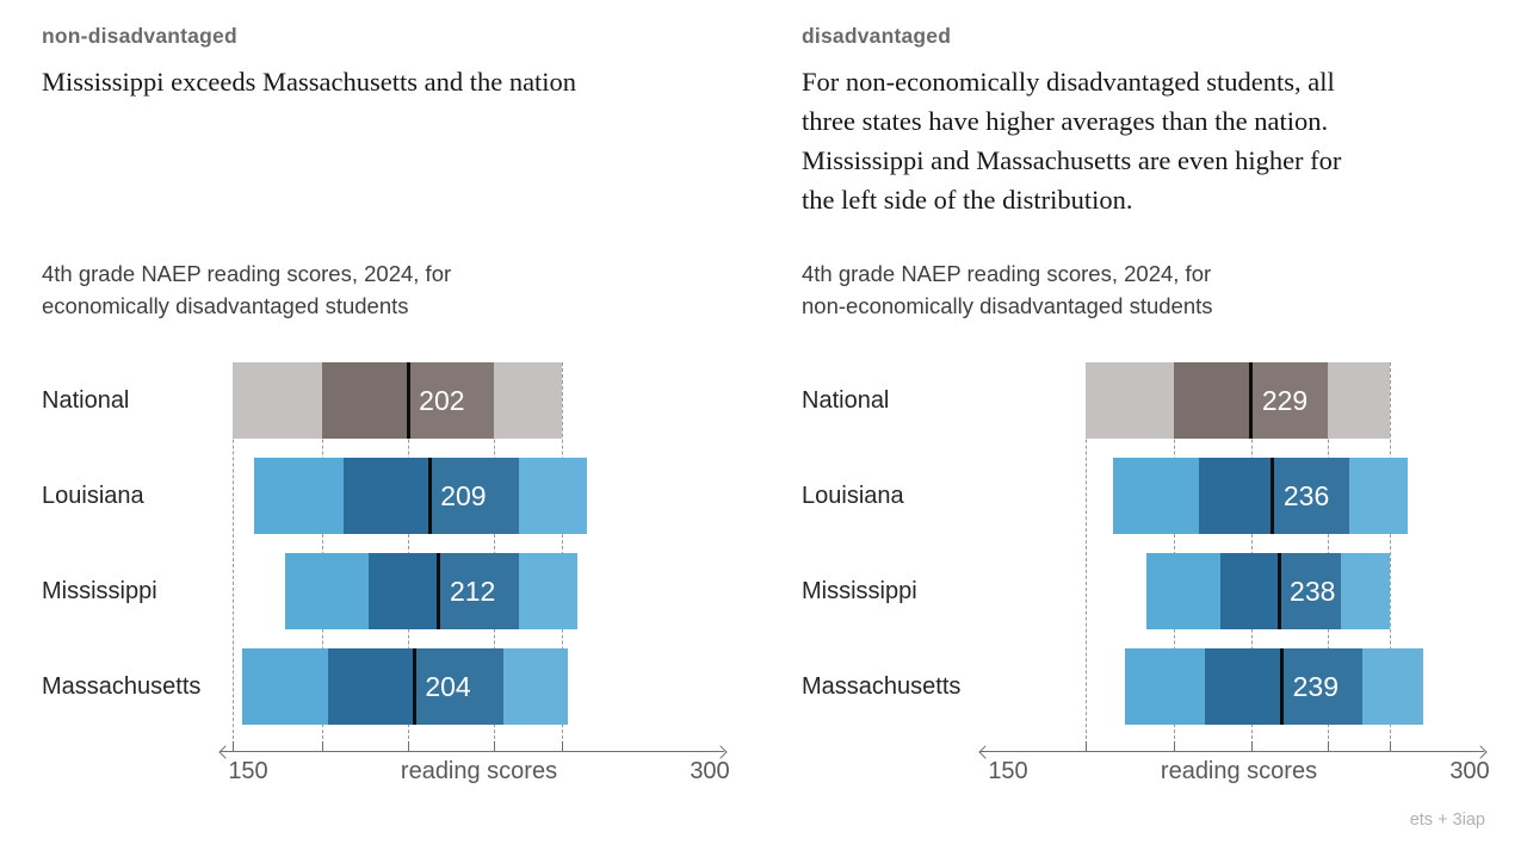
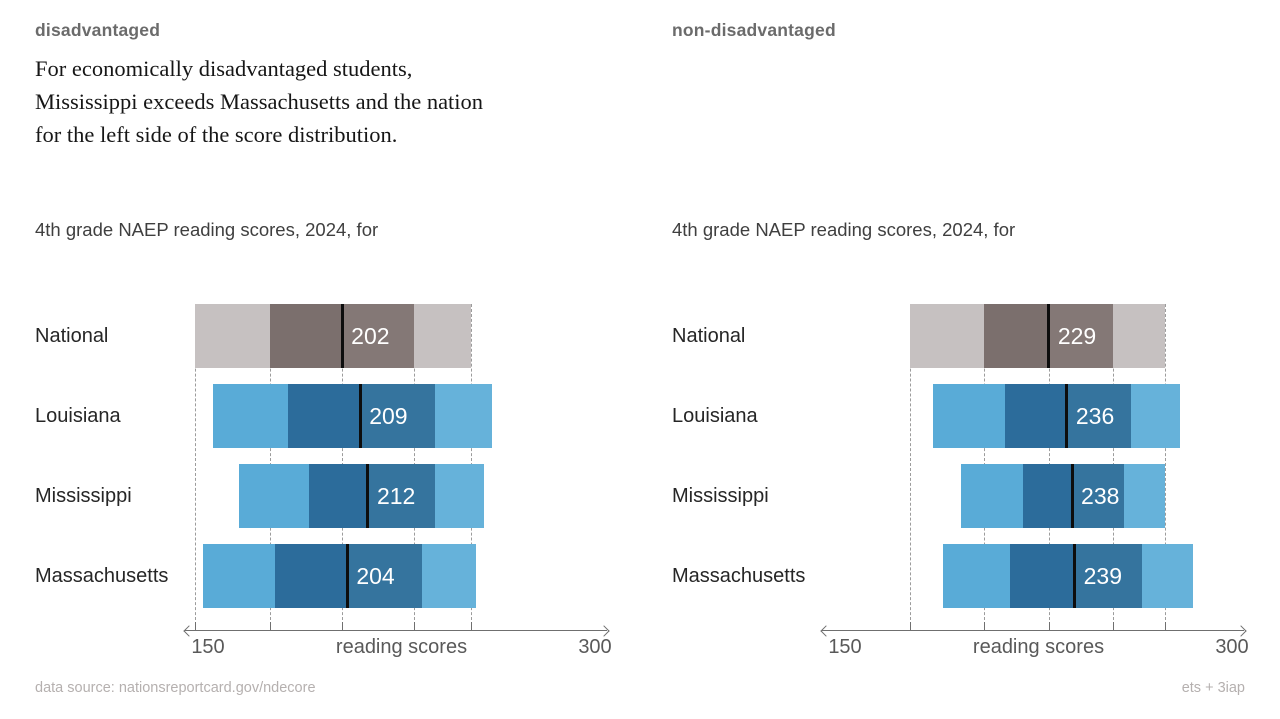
- non-disadvantaged
+ disadvantaged
+ For economically disadvantaged students,
  Mississippi exceeds Massachusetts and the nation
+ for the left side of the score distribution.
  4th grade NAEP reading scores, 2024, for
- economically disadvantaged students
  National
  202
  Louisiana
  209
  Mississippi
  212
  Massachusetts
  204
  150
  reading scores
  300
+ data source: nationsreportcard.gov/ndecore
- disadvantaged
+ non-disadvantaged
- For non-economically disadvantaged students, all
- three states have higher averages than the nation.
- Mississippi and Massachusetts are even higher for
- the left side of the distribution.
  4th grade NAEP reading scores, 2024, for
- non-economically disadvantaged students
  National
  229
  Louisiana
  236
  Mississippi
  238
  Massachusetts
  239
  150
  reading scores
  300
  ets + 3iap
